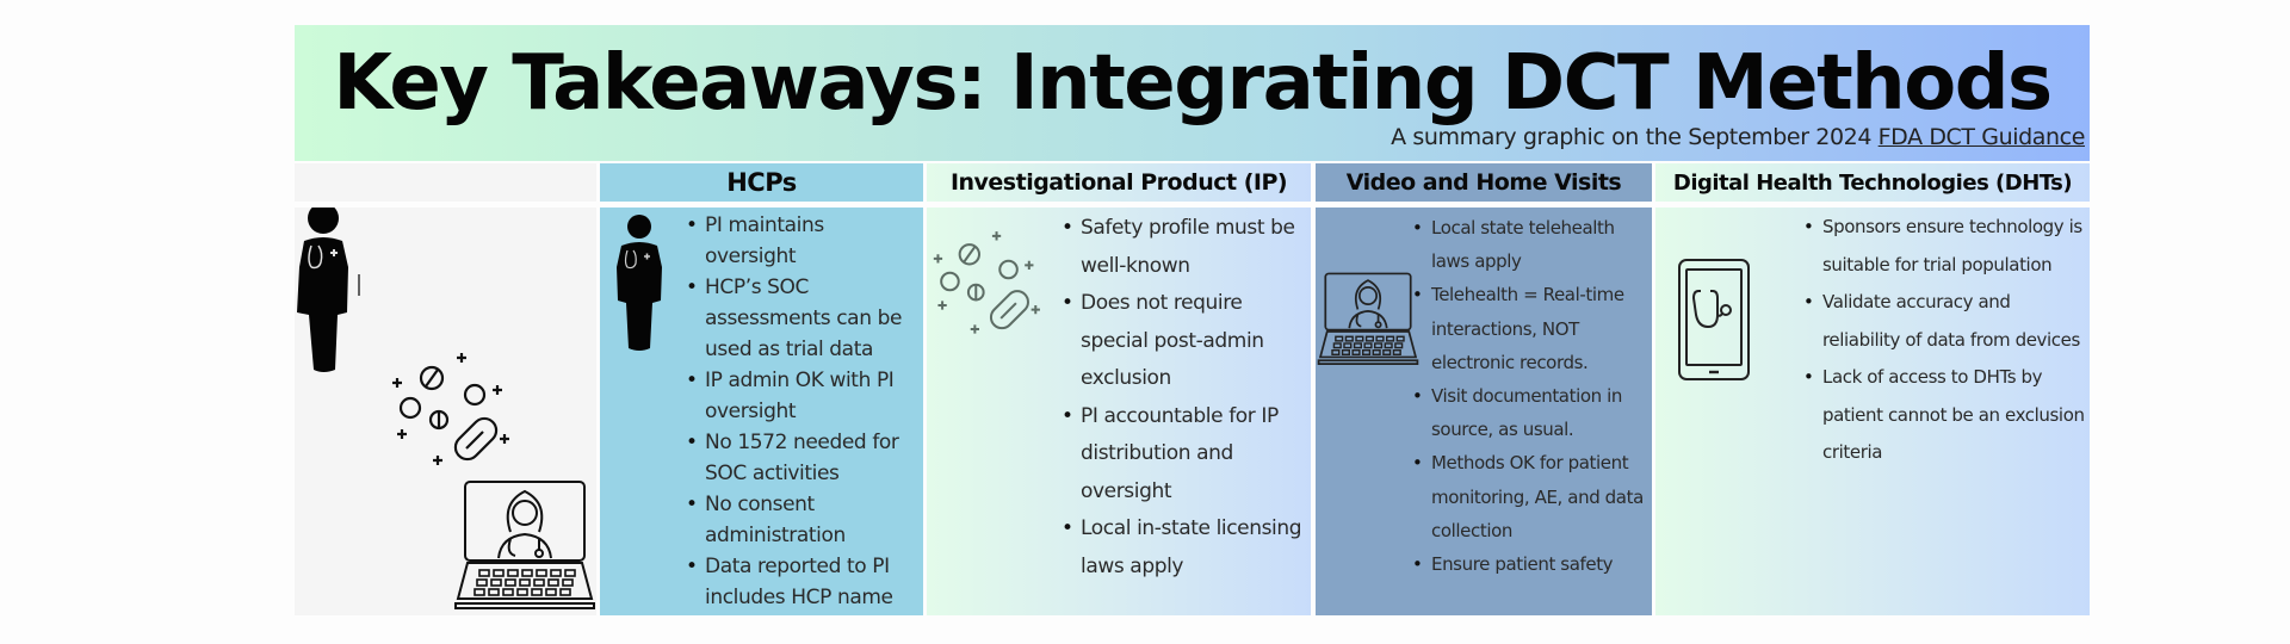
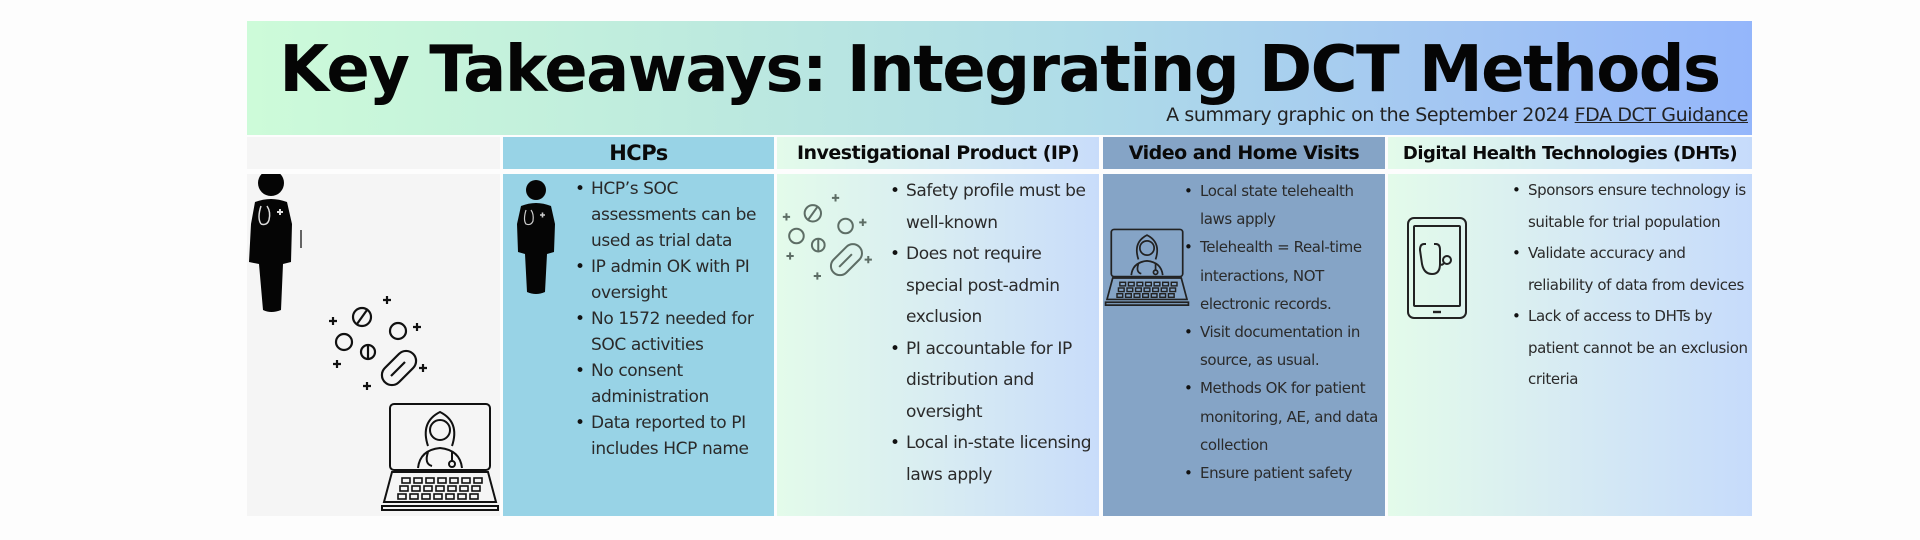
  Key Takeaways: Integrating DCT Methods
  A summary graphic on the September 2024 FDA DCT Guidance
  HCPs
  Investigational Product (IP)
  Video and Home Visits
  Digital Health Technologies (DHTs)
- PI maintains oversight
  HCP’s SOC assessments can be used as trial data
  IP admin OK with PI oversight
  No 1572 needed for SOC activities
  No consent administration
  Data reported to PI includes HCP name
  Safety profile must be well-known
  Does not require special post-admin exclusion
  PI accountable for IP distribution and oversight
  Local in-state licensing laws apply
  Local state telehealth laws apply
  Telehealth = Real-time interactions, NOT electronic records.
  Visit documentation in source, as usual.
  Methods OK for patient monitoring, AE, and data collection
  Ensure patient safety
  Sponsors ensure technology is suitable for trial population
  Validate accuracy and reliability of data from devices
  Lack of access to DHTs by patient cannot be an exclusion criteria
